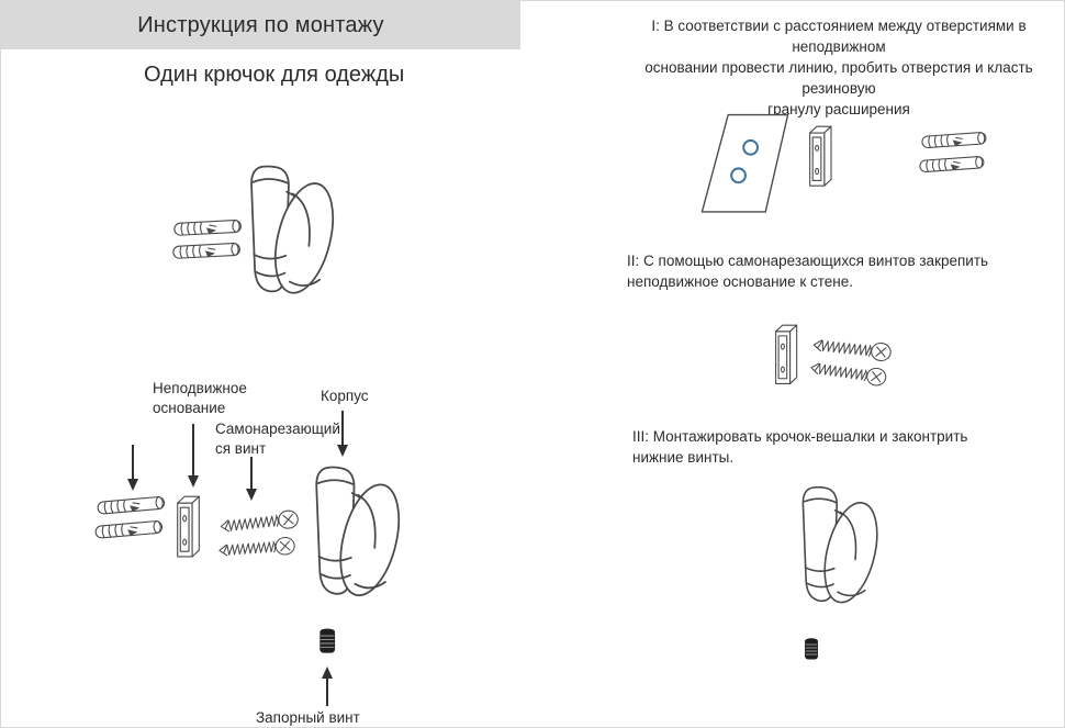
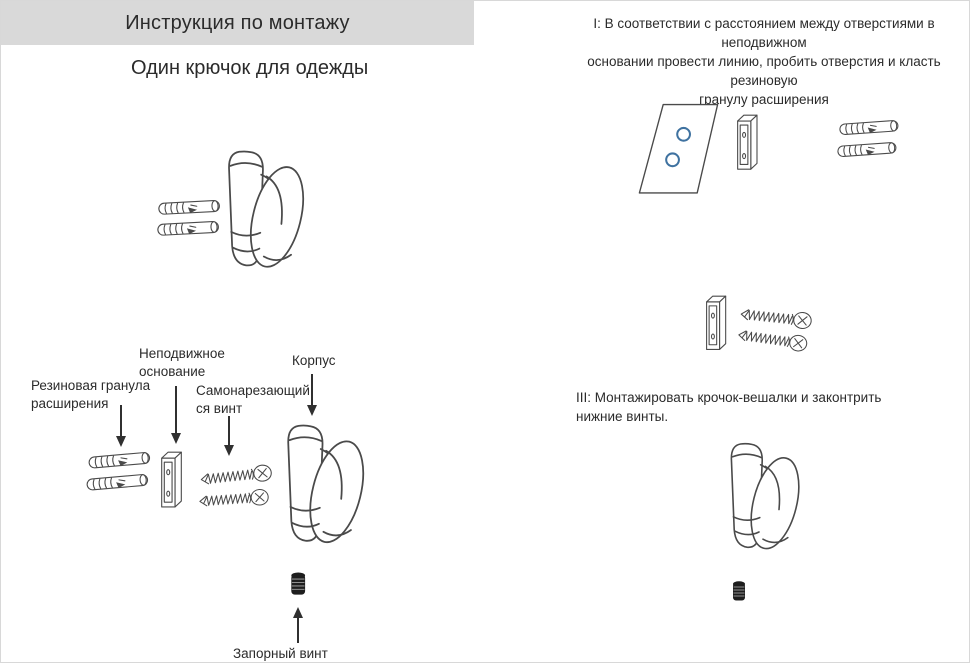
  Инструкция по монтажу
  Один крючок для одежды
  Неподвижное
  основание
  Корпус
+ Резиновая гранула
+ расширения
  Самонарезающий
  ся винт
  Запорный винт
  I: В соответствии с расстоянием между отверстиями в неподвижном
  основании провести линию, пробить отверстия и класть резиновую
  гранулу расширения
- II: С помощью самонарезающихся винтов закрепить
- неподвижное основание к стене.
  III: Монтажировать крочок-вешалки и законтрить
  нижние винты.
